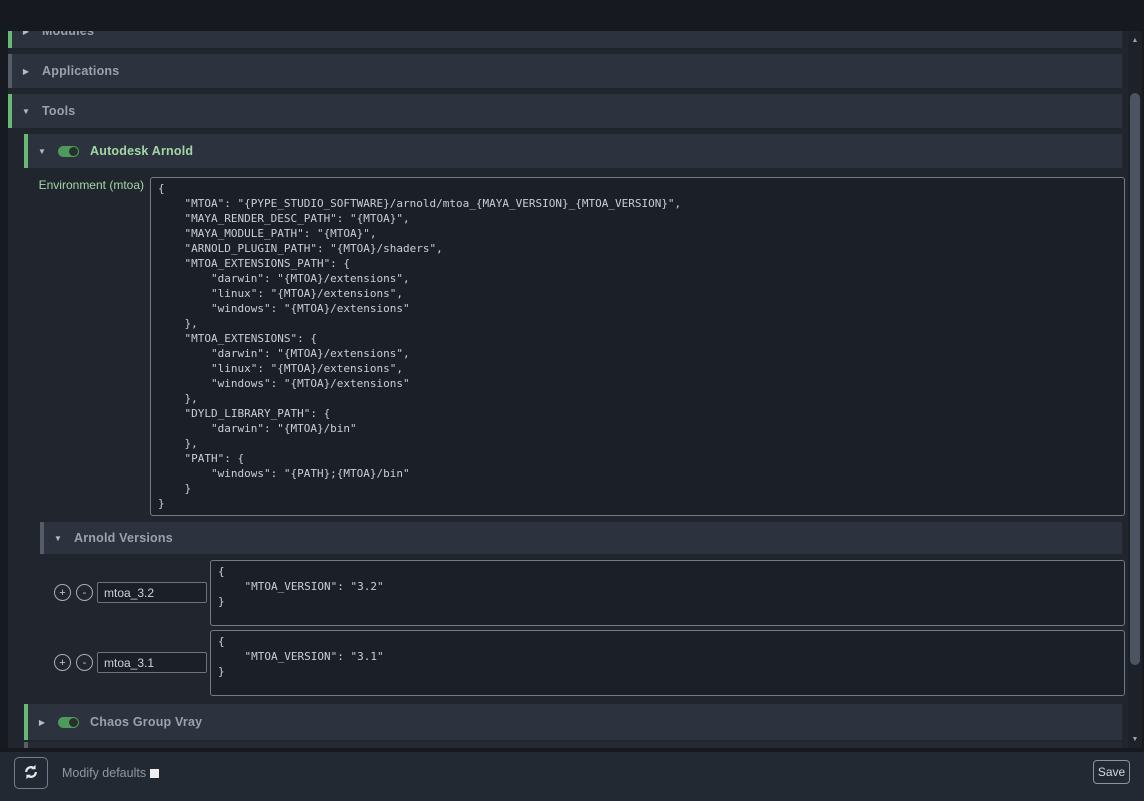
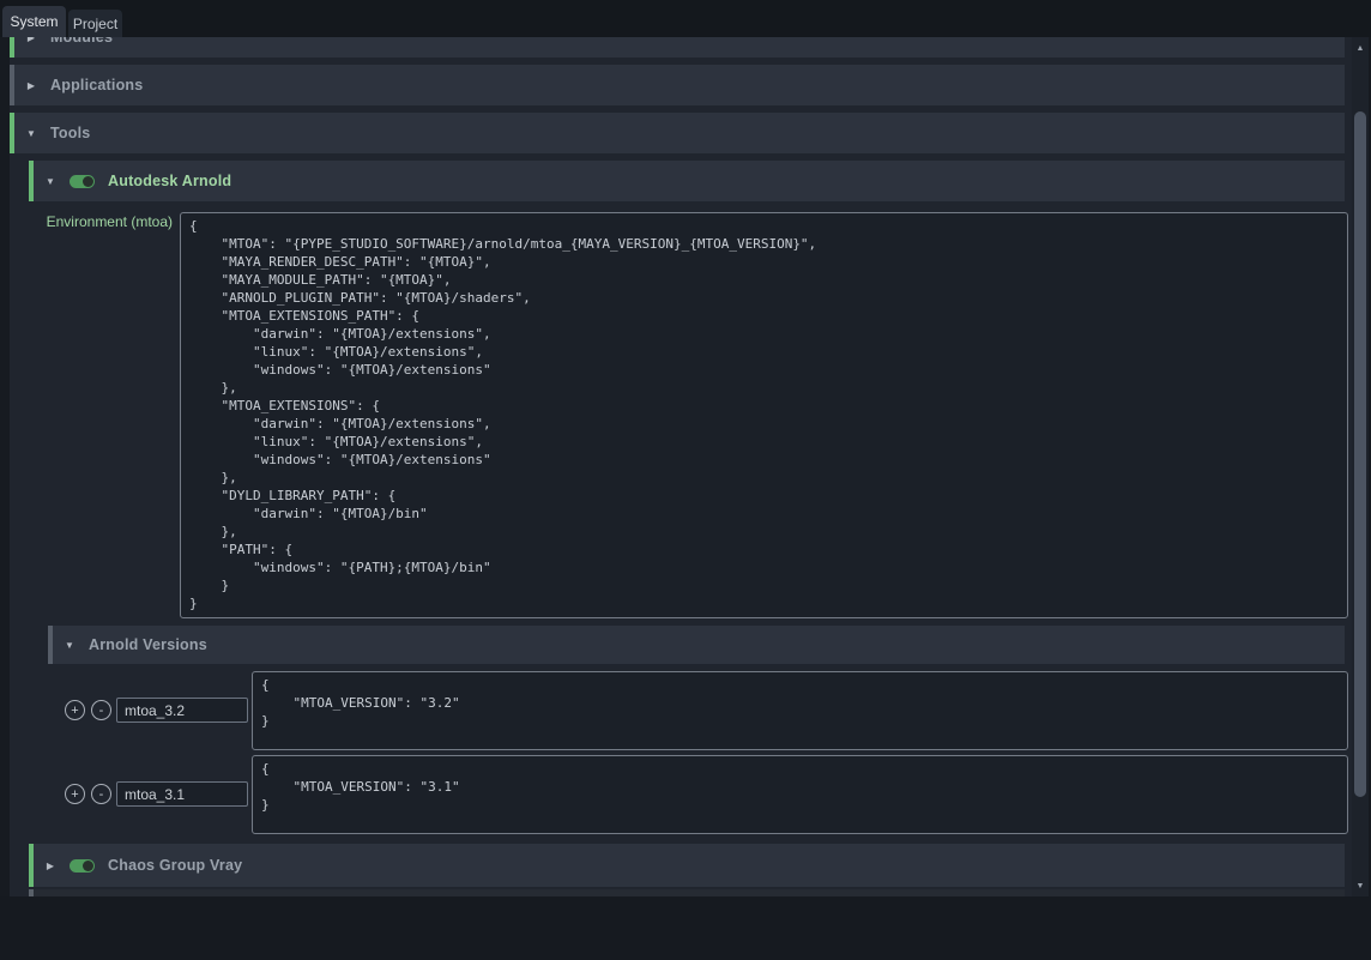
+ System
+ Project
  ▶
  Modules
  ▶
  Applications
  ▼
  Tools
  ▼
  Autodesk Arnold
  Environment (mtoa)
  {
  "MTOA": "{PYPE_STUDIO_SOFTWARE}/arnold/mtoa_{MAYA_VERSION}_{MTOA_VERSION}",
  "MAYA_RENDER_DESC_PATH": "{MTOA}",
  "MAYA_MODULE_PATH": "{MTOA}",
  "ARNOLD_PLUGIN_PATH": "{MTOA}/shaders",
  "MTOA_EXTENSIONS_PATH": {
  "darwin": "{MTOA}/extensions",
  "linux": "{MTOA}/extensions",
  "windows": "{MTOA}/extensions"
  },
  "MTOA_EXTENSIONS": {
  "darwin": "{MTOA}/extensions",
  "linux": "{MTOA}/extensions",
  "windows": "{MTOA}/extensions"
  },
  "DYLD_LIBRARY_PATH": {
  "darwin": "{MTOA}/bin"
  },
  "PATH": {
  "windows": "{PATH};{MTOA}/bin"
  }
  }
  ▼
  Arnold Versions
  +
  -
  mtoa_3.2
  {
  "MTOA_VERSION": "3.2"
  }
  +
  -
  mtoa_3.1
  {
  "MTOA_VERSION": "3.1"
  }
  ▶
  Chaos Group Vray
- Modify defaults
- Save
